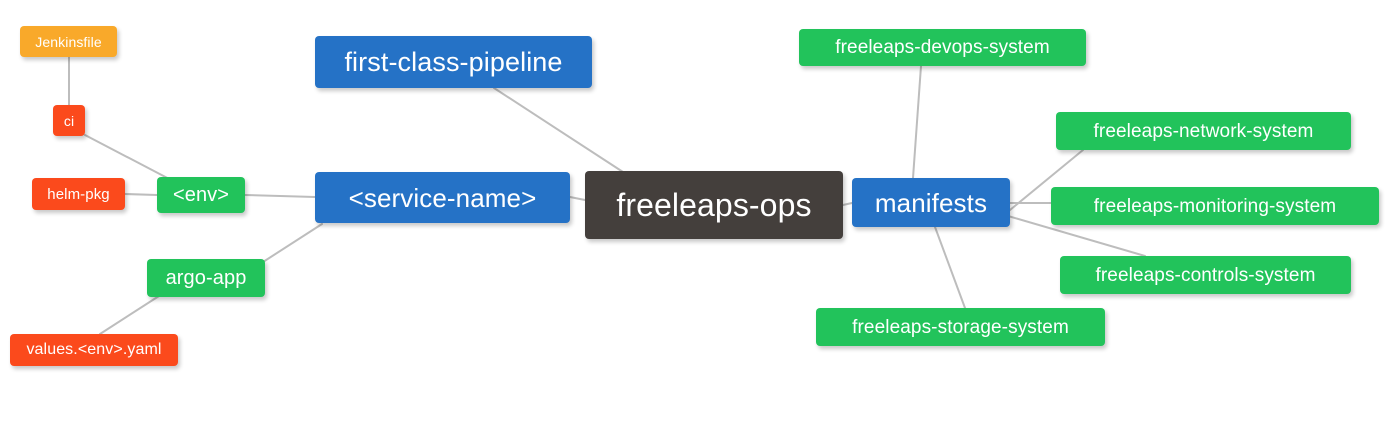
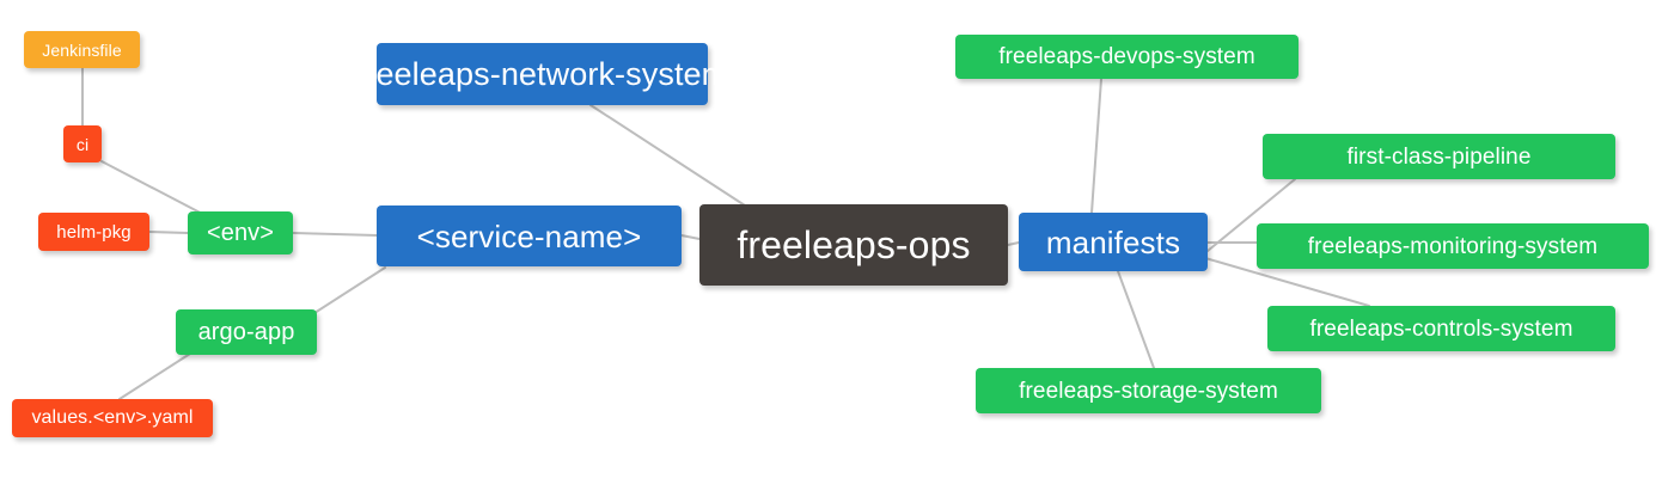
  Jenkinsfile
  ci
  helm-pkg
  <env>
  argo-app
  values.<env>.yaml
- first-class-pipeline
+ freeleaps-network-system
  <service-name>
  freeleaps-ops
  manifests
  freeleaps-devops-system
- freeleaps-network-system
+ first-class-pipeline
  freeleaps-monitoring-system
  freeleaps-controls-system
  freeleaps-storage-system
